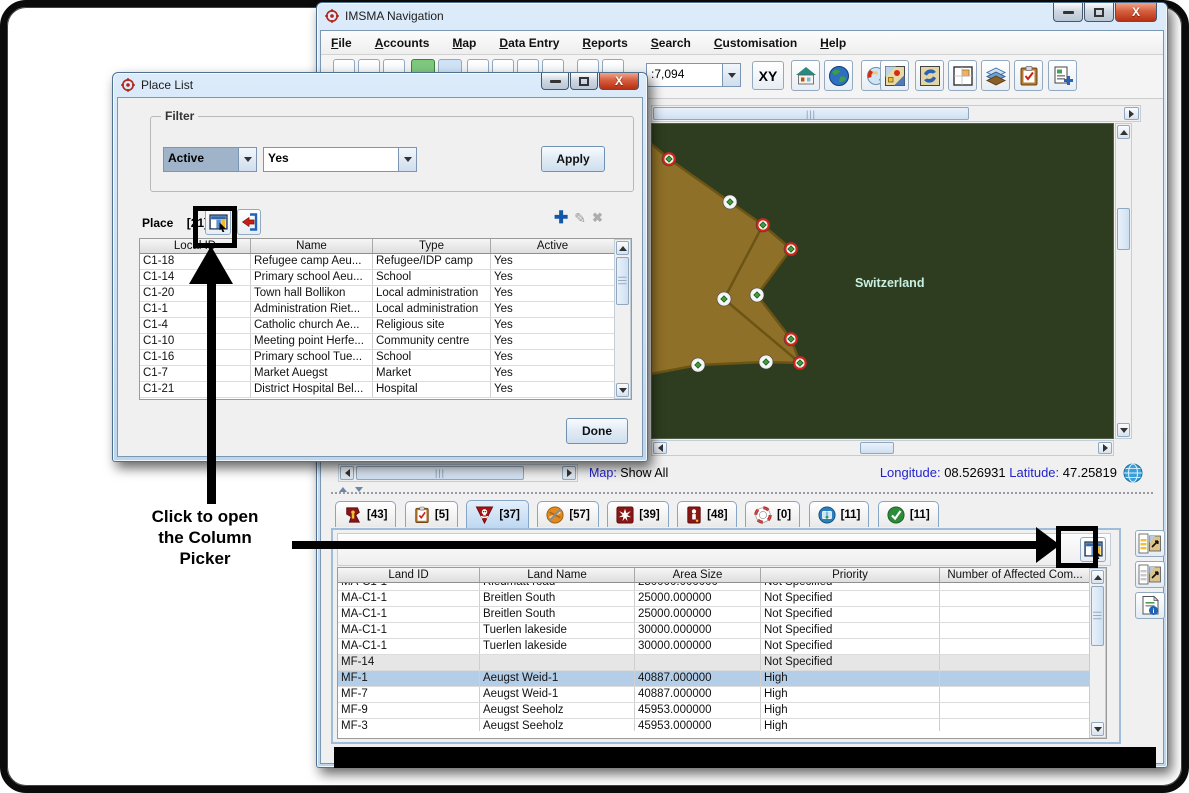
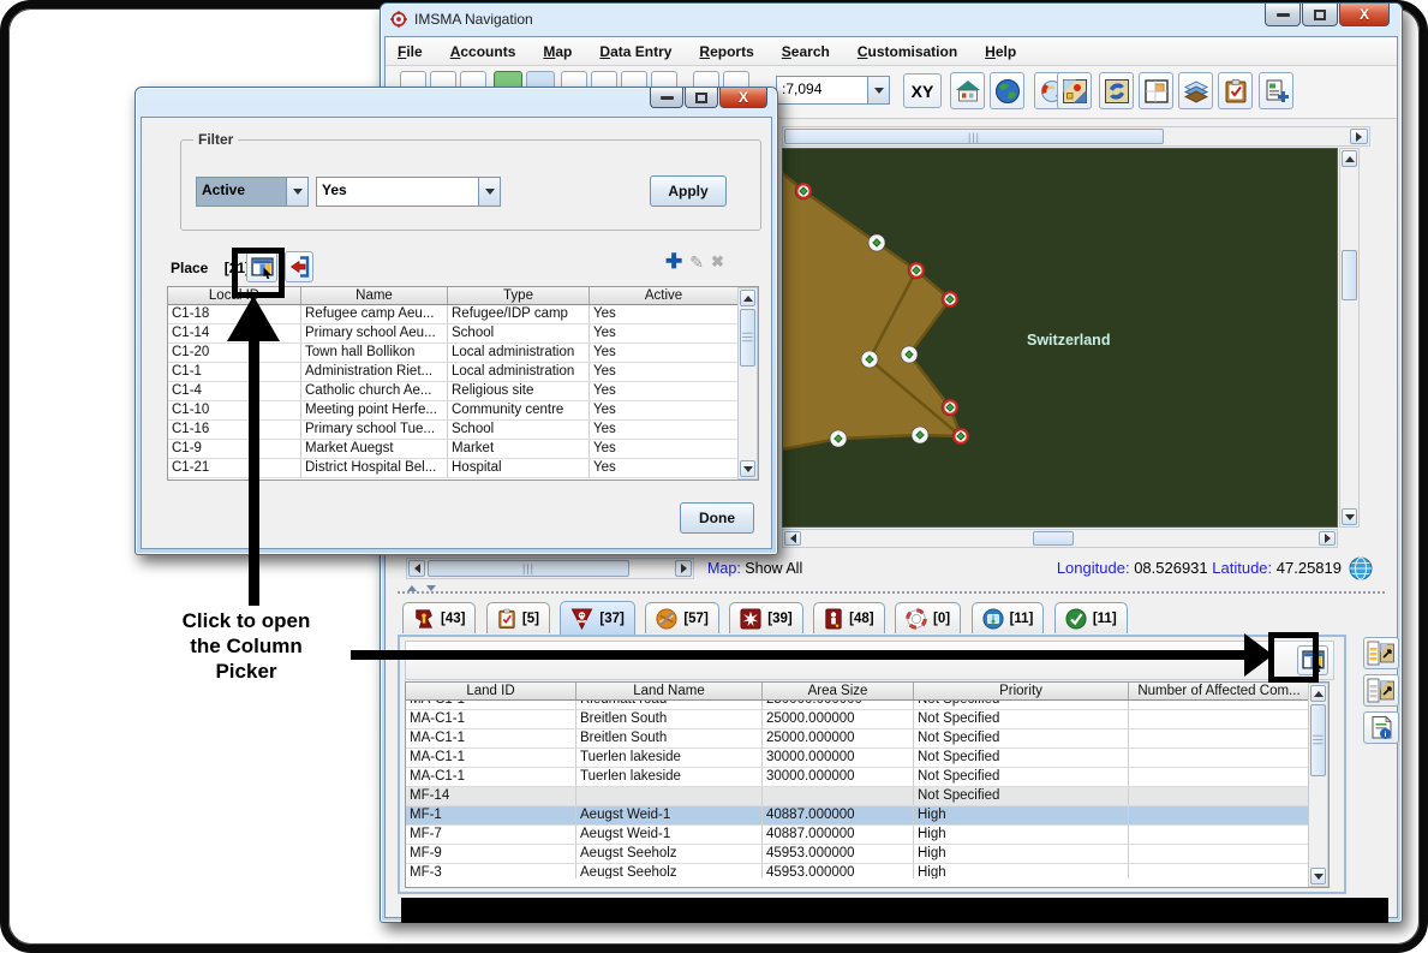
  IMSMA Navigation
  X
  File
  Accounts
  Map
  Data Entry
  Reports
  Search
  Customisation
  Help
  :7,094
  XY
  |||
  Switzerland
  |||
  Map: Show All
  Longitude: 08.526931 Latitude: 47.25819
  [43]
  [5]
  [37]
  [57]
  [39]
  [48]
  [0]
  [11]
  [11]
  Land ID
  Land Name
  Area Size
  Priority
  Number of Affected Com...
  MA-C1-1
  Breitlen South
  25000.000000
  Not Specified
  MA-C1-1
  Breitlen South
  25000.000000
  Not Specified
  MA-C1-1
  Tuerlen lakeside
  30000.000000
  Not Specified
  MA-C1-1
  Tuerlen lakeside
  30000.000000
  Not Specified
  MF-14
  Not Specified
  MF-1
  Aeugst Weid-1
  40887.000000
  High
  MF-7
  Aeugst Weid-1
  40887.000000
  High
  MF-9
  Aeugst Seeholz
  45953.000000
  High
  MF-3
  Aeugst Seeholz
  45953.000000
  High
- Place List
  X
  Filter
  Active
  Yes
  Apply
  Place [21
  ✚
  ✎
  ✖
  Local ID
  Name
  Type
  Active
  C1-18
  Refugee camp Aeu...
  Refugee/IDP camp
  Yes
  C1-14
  Primary school Aeu...
  School
  Yes
  C1-20
  Town hall Bollikon
  Local administration
  Yes
  C1-1
  Administration Riet...
  Local administration
  Yes
  C1-4
  Catholic church Ae...
  Religious site
  Yes
  C1-10
  Meeting point Herfe...
  Community centre
  Yes
  C1-16
  Primary school Tue...
  School
  Yes
- C1-7
+ C1-9
  Market Auegst
  Market
  Yes
  C1-21
  District Hospital Bel...
  Hospital
  Yes
  Done
  Click to open
  the Column
  Picker
